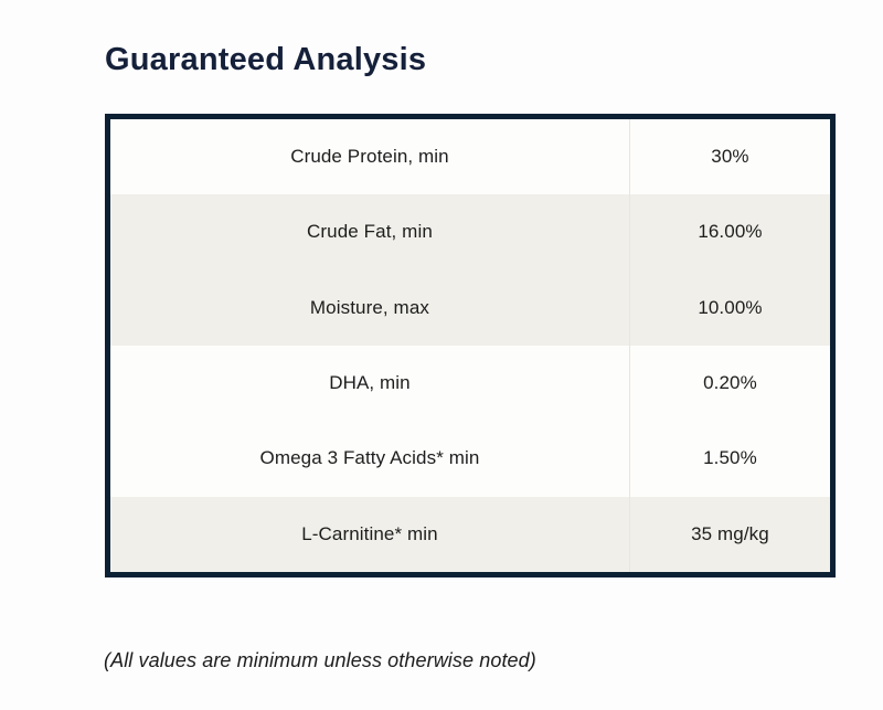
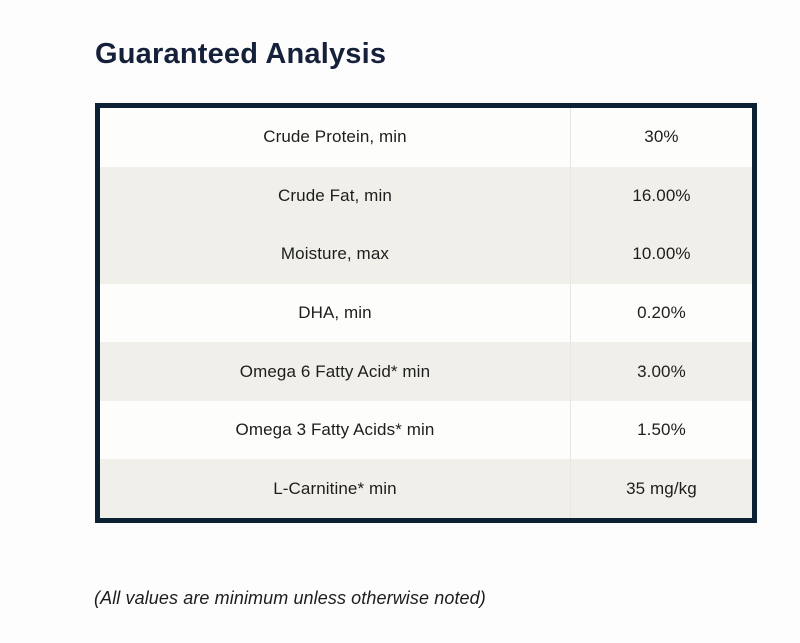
  Guaranteed Analysis
  Crude Protein, min	30%
  Crude Fat, min	16.00%
  Moisture, max	10.00%
  DHA, min	0.20%
+ Omega 6 Fatty Acid* min	3.00%
  Omega 3 Fatty Acids* min	1.50%
  L-Carnitine* min	35 mg/kg
  (All values are minimum unless otherwise noted)
